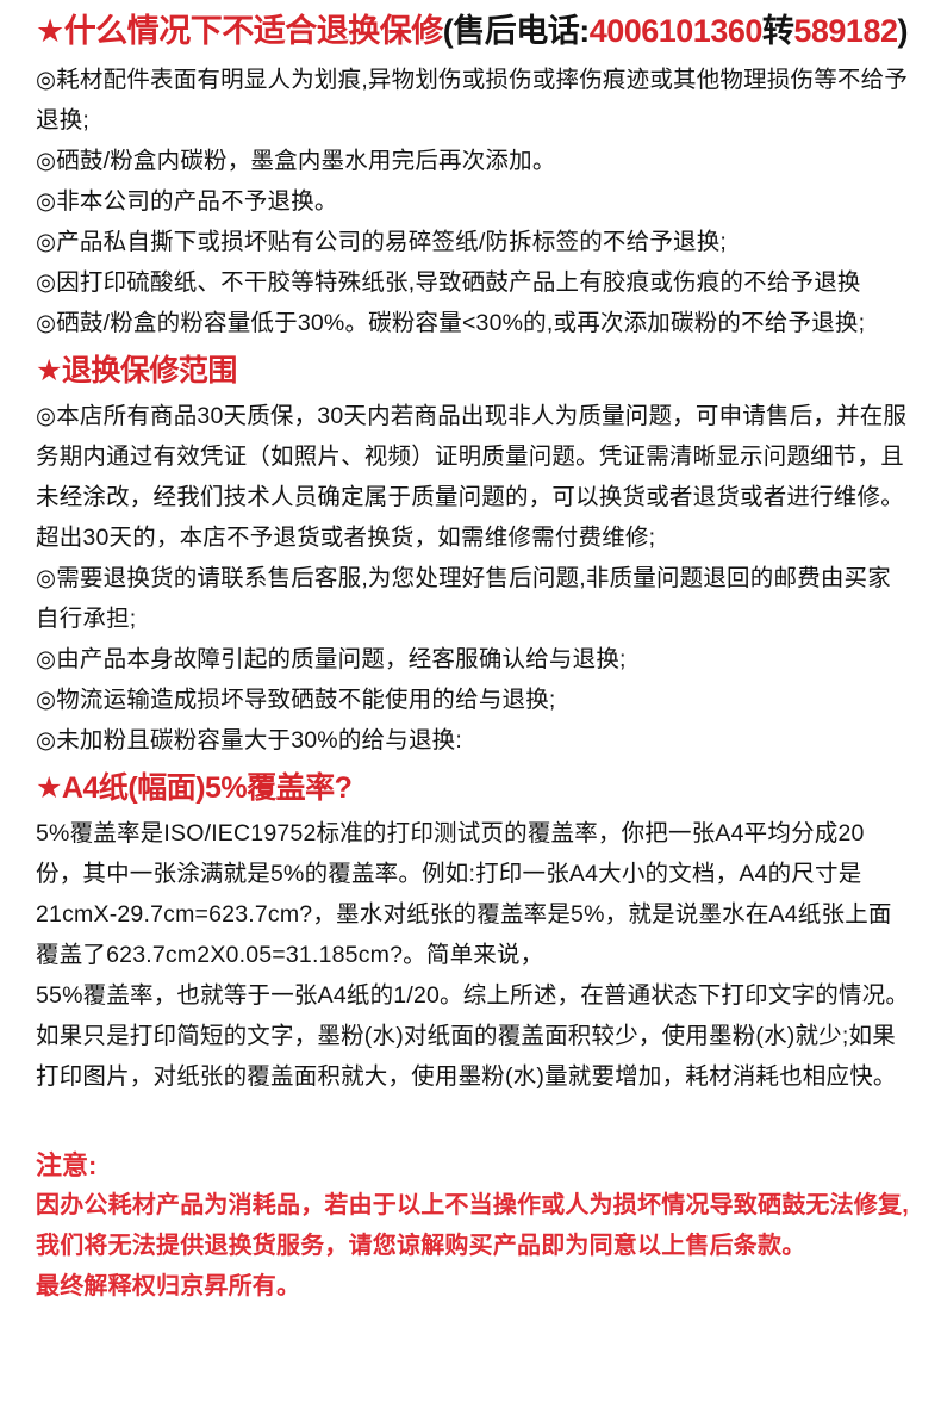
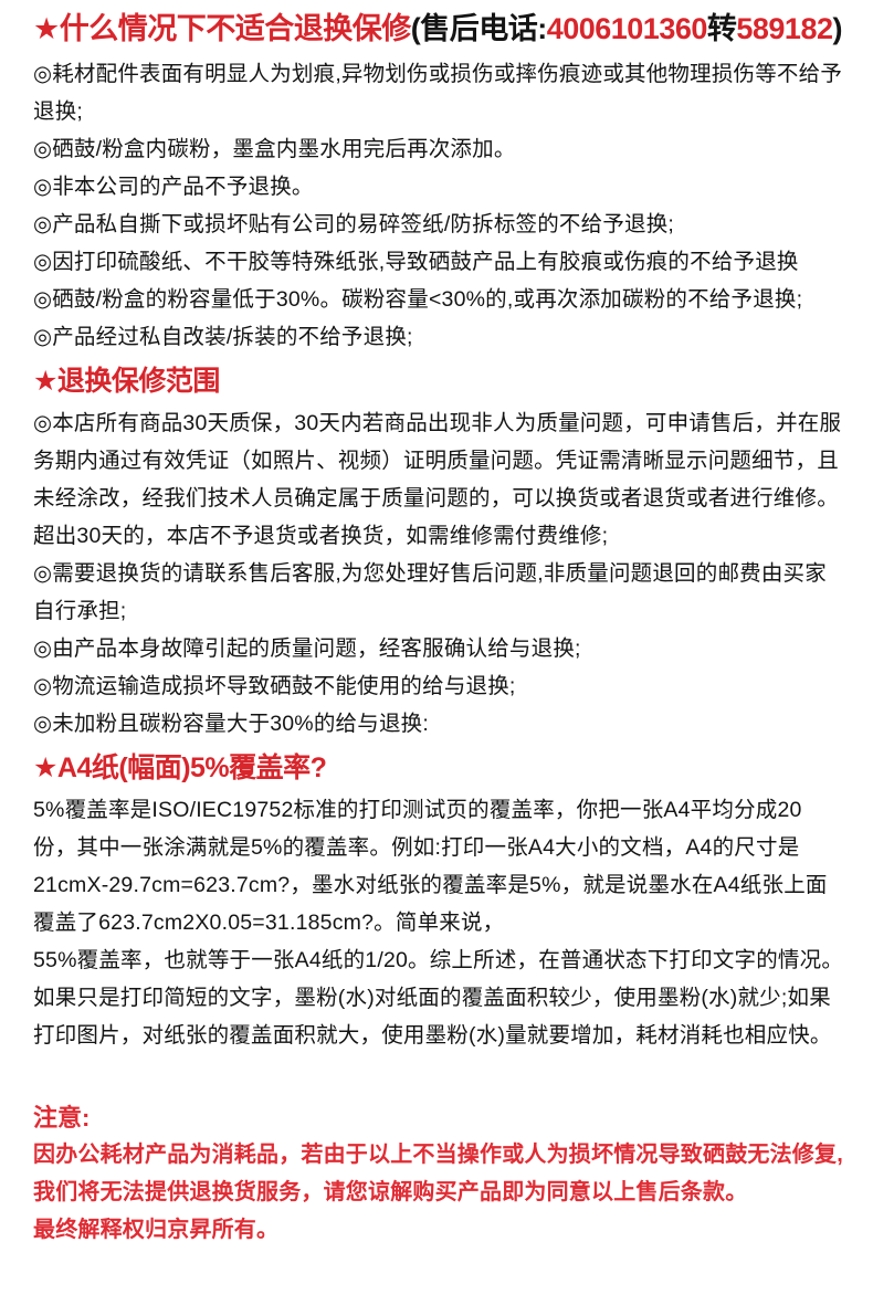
  ★什么情况下不适合退换保修(售后电话:4006101360转589182)
  ◎耗材配件表面有明显人为划痕,异物划伤或损伤或摔伤痕迹或其他物理损伤等不给予退换;
  ◎硒鼓/粉盒内碳粉，墨盒内墨水用完后再次添加。
  ◎非本公司的产品不予退换。
  ◎产品私自撕下或损坏贴有公司的易碎签纸/防拆标签的不给予退换;
  ◎因打印硫酸纸、不干胶等特殊纸张,导致硒鼓产品上有胶痕或伤痕的不给予退换
  ◎硒鼓/粉盒的粉容量低于30%。碳粉容量<30%的,或再次添加碳粉的不给予退换;
+ ◎产品经过私自改装/拆装的不给予退换;
  ★退换保修范围
  ◎本店所有商品30天质保，30天内若商品出现非人为质量问题，可申请售后，并在服务期内通过有效凭证（如照片、视频）证明质量问题。凭证需清晰显示问题细节，且未经涂改，经我们技术人员确定属于质量问题的，可以换货或者退货或者进行维修。超出30天的，本店不予退货或者换货，如需维修需付费维修;
  ◎需要退换货的请联系售后客服,为您处理好售后问题,非质量问题退回的邮费由买家自行承担;
  ◎由产品本身故障引起的质量问题，经客服确认给与退换;
  ◎物流运输造成损坏导致硒鼓不能使用的给与退换;
  ◎未加粉且碳粉容量大于30%的给与退换:
  ★A4纸(幅面)5%覆盖率?
  5%覆盖率是ISO/IEC19752标准的打印测试页的覆盖率，你把一张A4平均分成20份，其中一张涂满就是5%的覆盖率。例如:打印一张A4大小的文档，A4的尺寸是21cmX-29.7cm=623.7cm?，墨水对纸张的覆盖率是5%，就是说墨水在A4纸张上面覆盖了623.7cm2X0.05=31.185cm?。简单来说，
  55%覆盖率，也就等于一张A4纸的1/20。综上所述，在普通状态下打印文字的情况。如果只是打印简短的文字，墨粉(水)对纸面的覆盖面积较少，使用墨粉(水)就少;如果打印图片，对纸张的覆盖面积就大，使用墨粉(水)量就要增加，耗材消耗也相应快。
  注意:
  因办公耗材产品为消耗品，若由于以上不当操作或人为损坏情况导致硒鼓无法修复,我们将无法提供退换货服务，请您谅解购买产品即为同意以上售后条款。
  最终解释权归京昇所有。
